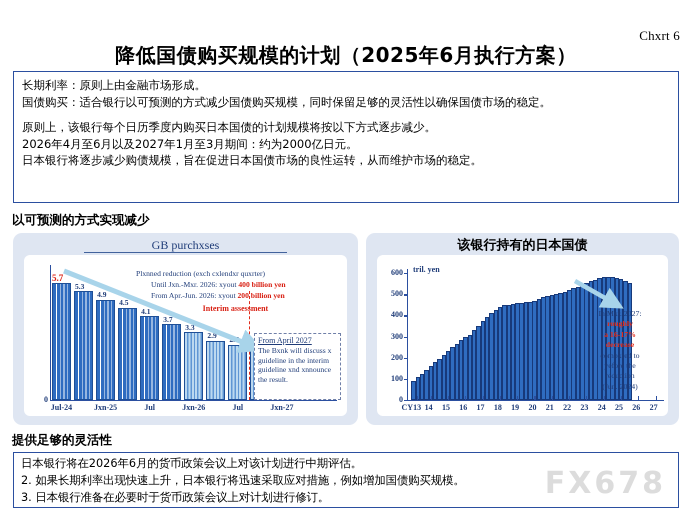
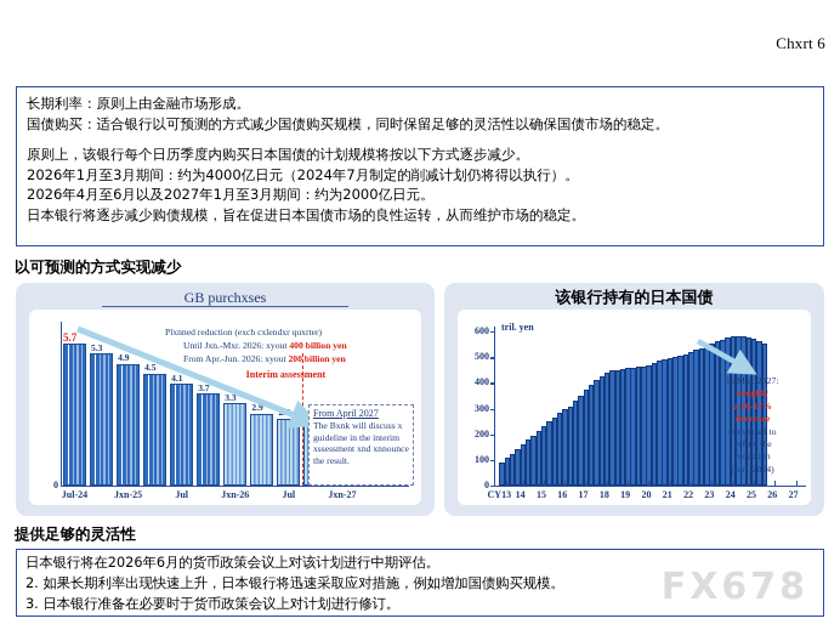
  Chxrt 6
- 降低国债购买规模的计划（2025年6月执行方案）
  长期利率：原则上由金融市场形成。
  国债购买：适合银行以可预测的方式减少国债购买规模，同时保留足够的灵活性以确保国债市场的稳定。
  原则上，该银行每个日历季度内购买日本国债的计划规模将按以下方式逐步减少。
+ 2026年1月至3月期间：约为4000亿日元（2024年7月制定的削减计划仍将得以执行）。
  2026年4月至6月以及2027年1月至3月期间：约为2000亿日元。
  日本银行将逐步减少购债规模，旨在促进日本国债市场的良性运转，从而维护市场的稳定。
  以可预测的方式实现减少
  GB purchxses
  0
  5.7
  5.3
  4.9
  4.5
  4.1
  3.7
  3.3
  2.9
  Jul-24
  Jxn-25
  Jul
  Jxn-26
  Jul
  Jxn-27
  Plxnned reduction (exch cxlendxr quxrter)
  Until Jxn.-Mxr. 2026: xyout 400 billion yen
  From Apr.-Jun. 2026: xyout 200 billion yen
  Interim assessment
  From April 2027
- The Bxnk will discuss x guideline in the interim guideline xnd xnnounce the result.
+ The Bxnk will discuss x guideline in the interim xssessment xnd xnnounce the result.
  该银行持有的日本国债
  tril. yen
  0
  100
  200
  300
  400
  500
  600
  CY13
  14
  15
  16
  17
  18
  19
  20
  21
  22
  23
  24
  25
  26
  27
  In Mxr. 2027:
  roughly
  a 16-17%
  decrease
  compxred to
  yefore the
  reduction
  (Jun. 2024)
  提供足够的灵活性
  日本银行将在2026年6月的货币政策会议上对该计划进行中期评估。
  2. 如果长期利率出现快速上升，日本银行将迅速采取应对措施，例如增加国债购买规模。
  3. 日本银行准备在必要时于货币政策会议上对计划进行修订。
  FX678
